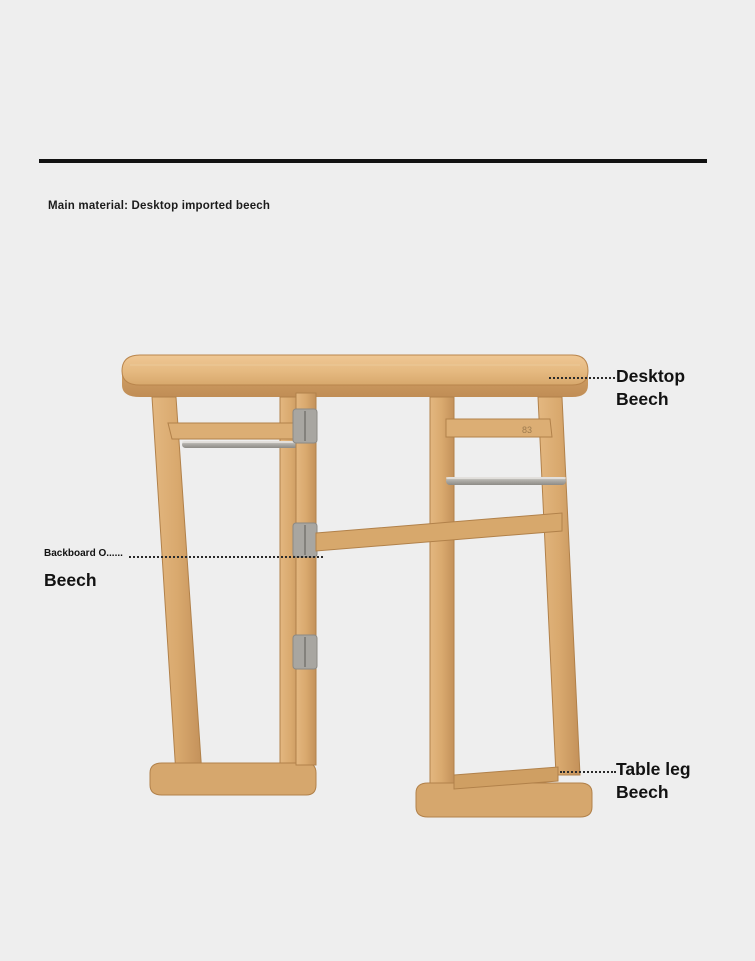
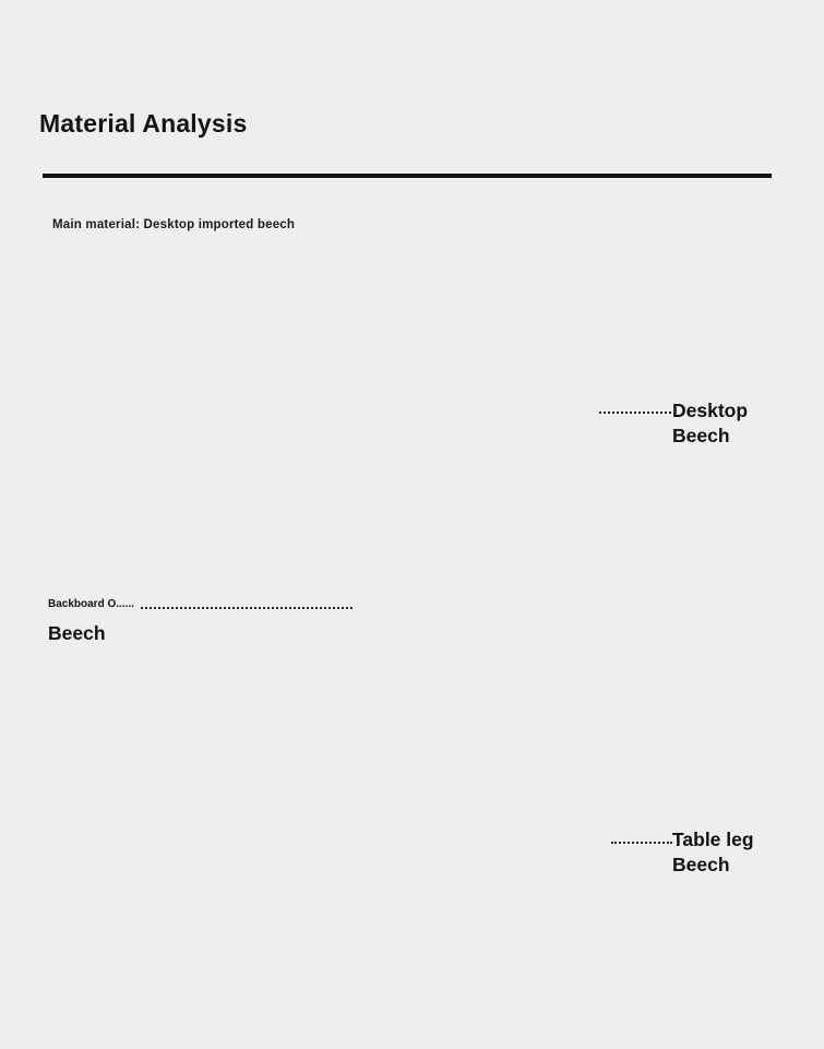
+ Material Analysis
  Main material: Desktop imported beech
- 83
  Desktop
  Beech
  Backboard O......
  Beech
  Table leg
  Beech
